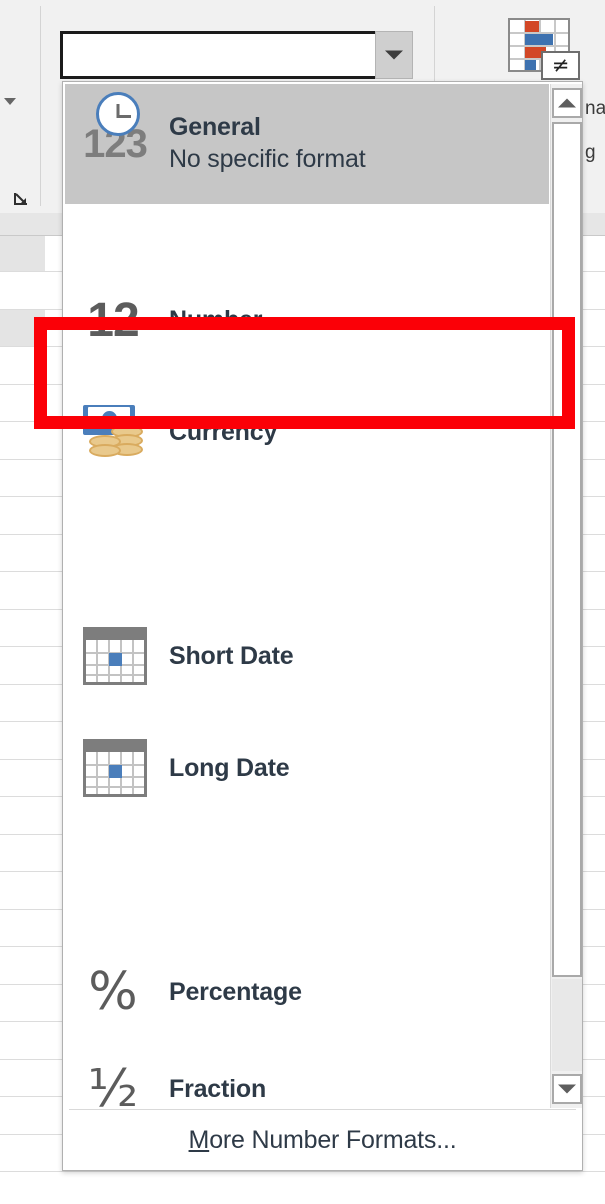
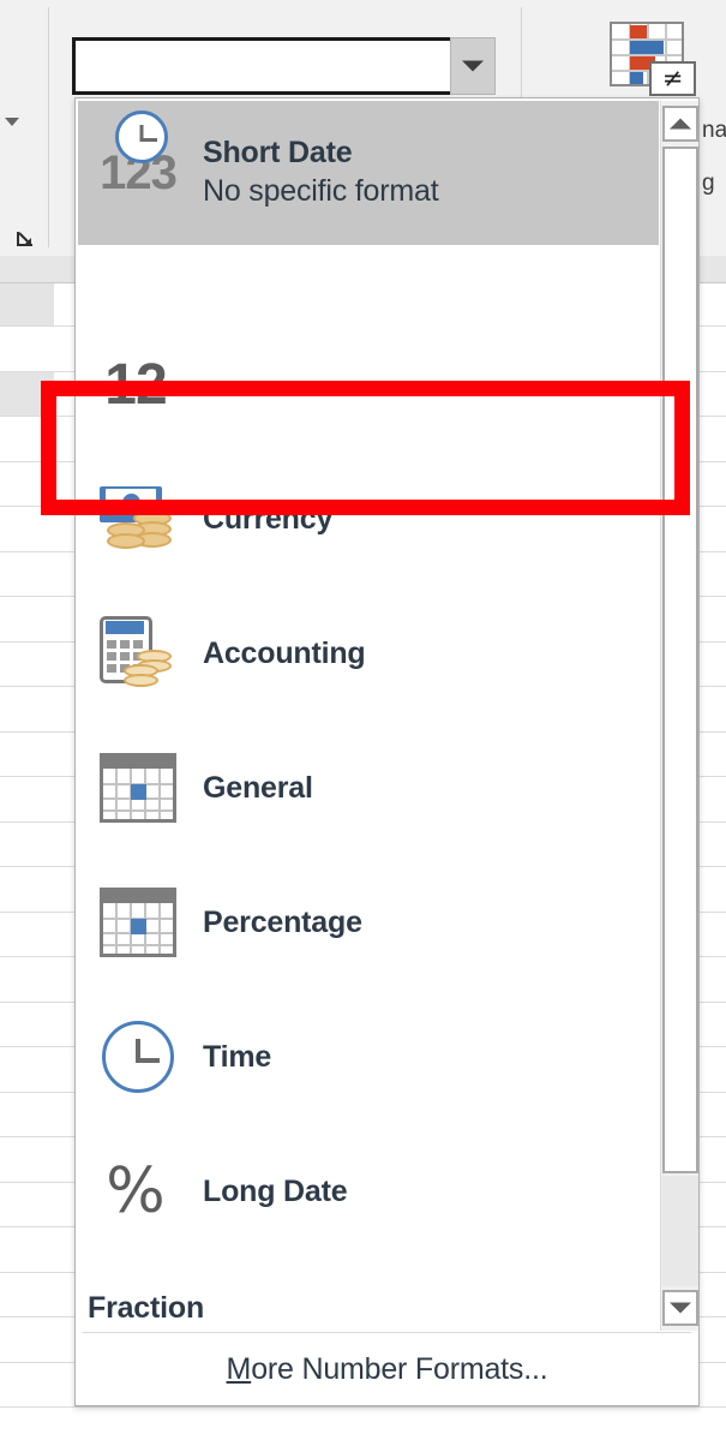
  ≠
  na
  g
  123
- General
+ Short Date
  No specific format
  12
- Number
  Currency
+ Accounting
- Short Date
+ General
- Long Date
+ Percentage
+ Time
  %
- Percentage
+ Long Date
- ½
  Fraction
  More Number Formats...
